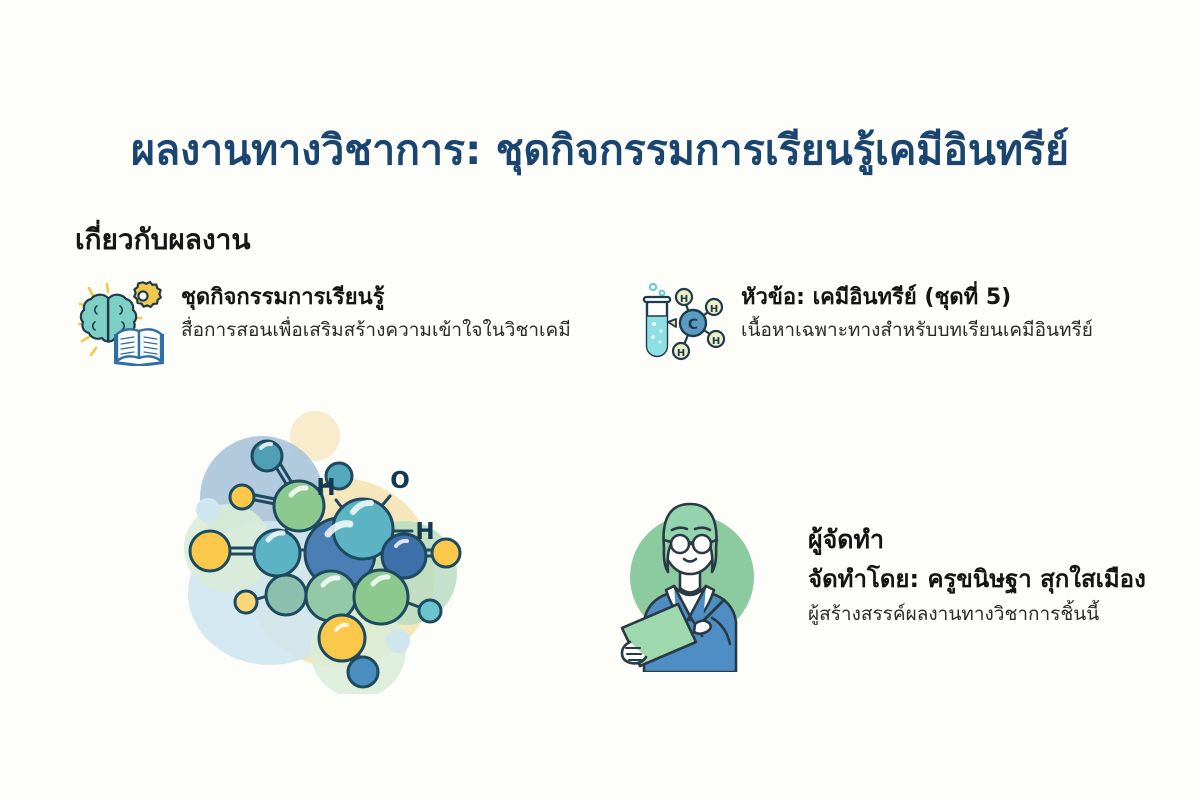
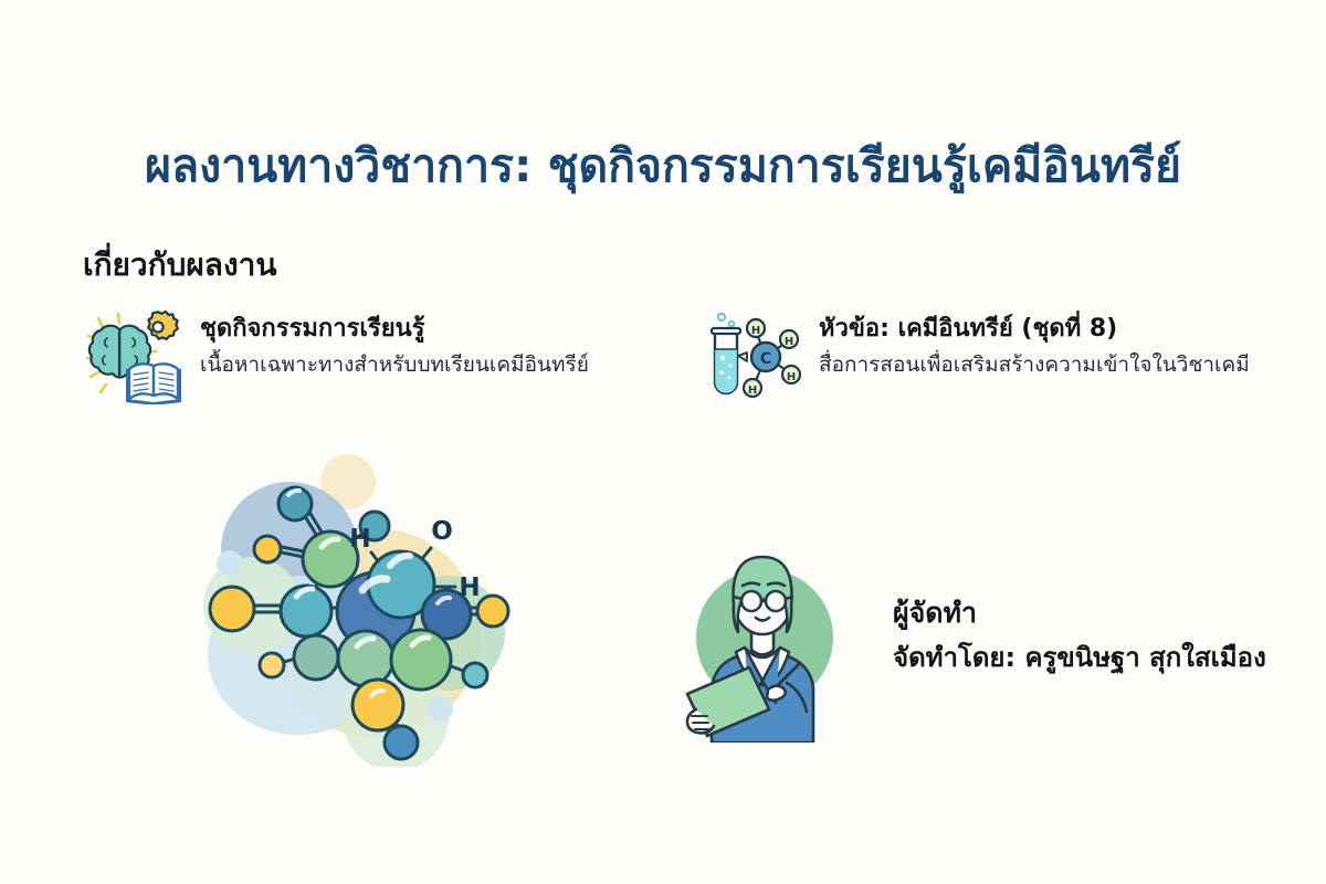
  ผลงานทางวิชาการ: ชุดกิจกรรมการเรียนรู้เคมีอินทรีย์
  เกี่ยวกับผลงาน
  ชุดกิจกรรมการเรียนรู้
- สื่อการสอนเพื่อเสริมสร้างความเข้าใจในวิชาเคมี
+ เนื้อหาเฉพาะทางสำหรับบทเรียนเคมีอินทรีย์
  C
  H
  H
  H
  H
- หัวข้อ: เคมีอินทรีย์ (ชุดที่ 5)
+ หัวข้อ: เคมีอินทรีย์ (ชุดที่ 8)
- เนื้อหาเฉพาะทางสำหรับบทเรียนเคมีอินทรีย์
+ สื่อการสอนเพื่อเสริมสร้างความเข้าใจในวิชาเคมี
  H
  O
  H
  ผู้จัดทำ
  จัดทำโดย: ครูขนิษฐา สุกใสเมือง
- ผู้สร้างสรรค์ผลงานทางวิชาการชิ้นนี้
